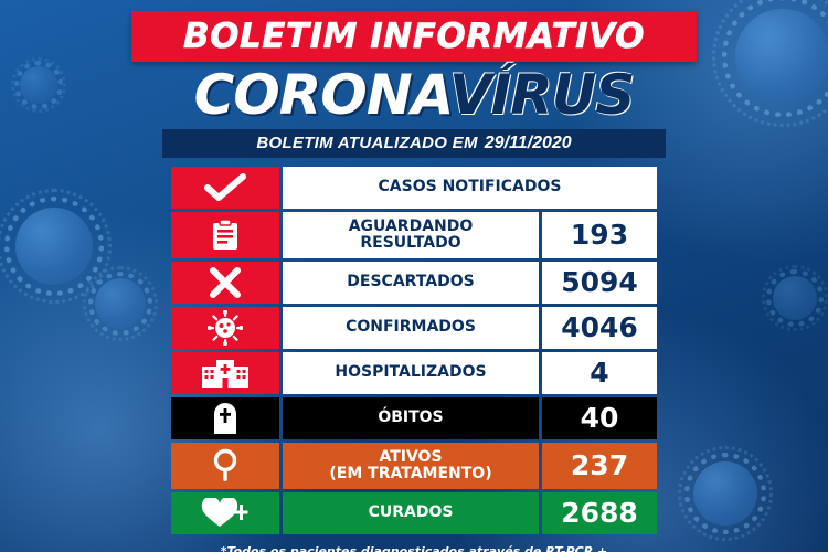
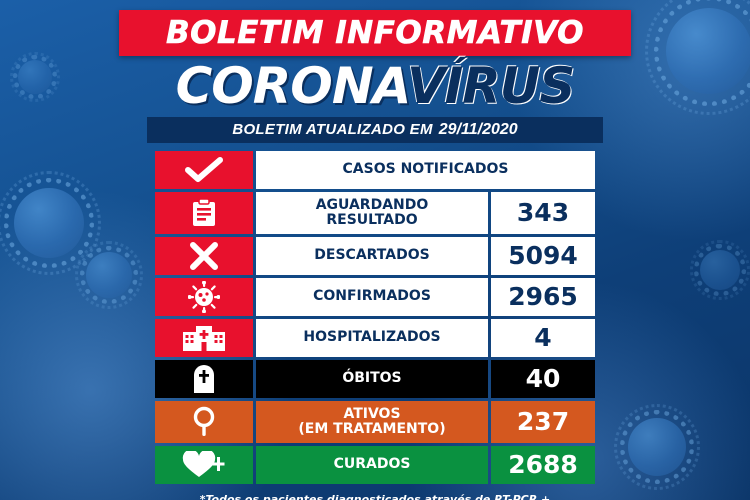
  BOLETIM INFORMATIVO
  CORONAVÍRUS
  BOLETIM ATUALIZADO EM
  29/11/2020
  CASOS NOTIFICADOS
  AGUARDANDO
  RESULTADO
- 193
+ 343
  DESCARTADOS
  5094
  CONFIRMADOS
- 4046
+ 2965
  HOSPITALIZADOS
  4
  ÓBITOS
  40
  ATIVOS
  (EM TRATAMENTO)
  237
  CURADOS
  2688
  *Todos os pacientes diagnosticados através de RT-PCR +
